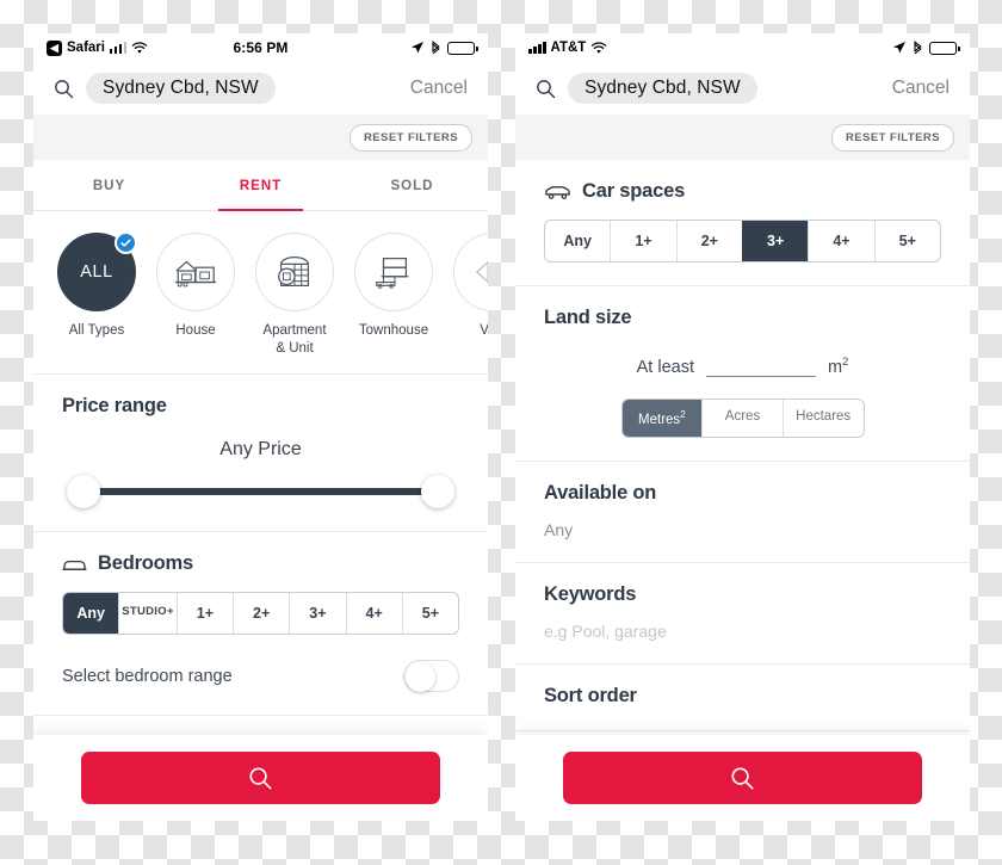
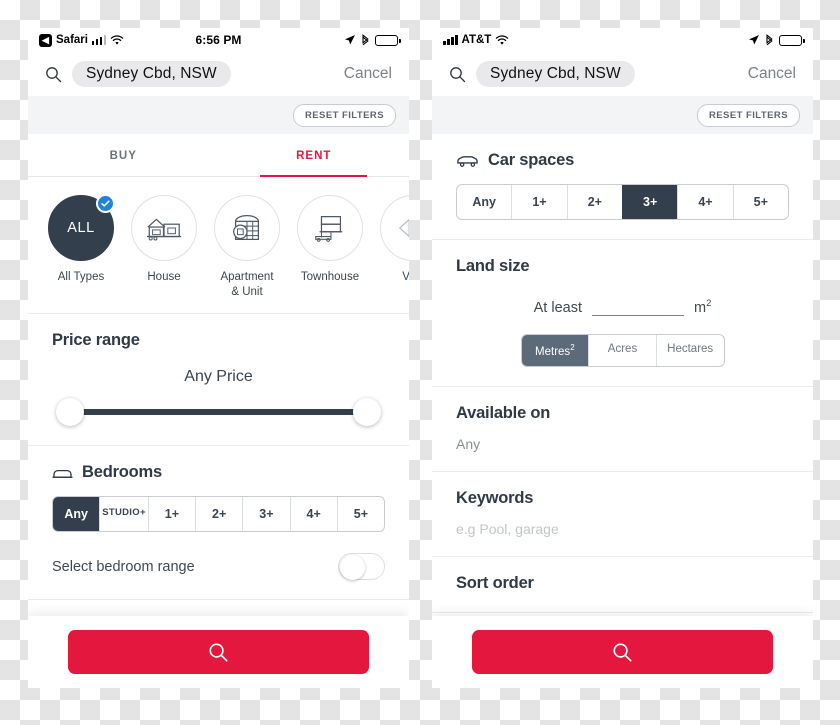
  ◀
  Safari
  6:56 PM
  Sydney Cbd, NSW
  Cancel
  RESET FILTERS
  BUY
  RENT
- SOLD
  ALL
  All Types
  House
  Apartment
  & Unit
  Townhouse
  Price range
  Any Price
  Bedrooms
  Any
  STUDIO+
  1+
  2+
  3+
  4+
  5+
  Select bedroom range
  AT&T
  Sydney Cbd, NSW
  Cancel
  RESET FILTERS
  Car spaces
  Any
  1+
  2+
  3+
  4+
  5+
  Land size
  At least
  m2
  Metres2
  Acres
  Hectares
  Available on
  Any
  Keywords
  e.g Pool, garage
  Sort order
